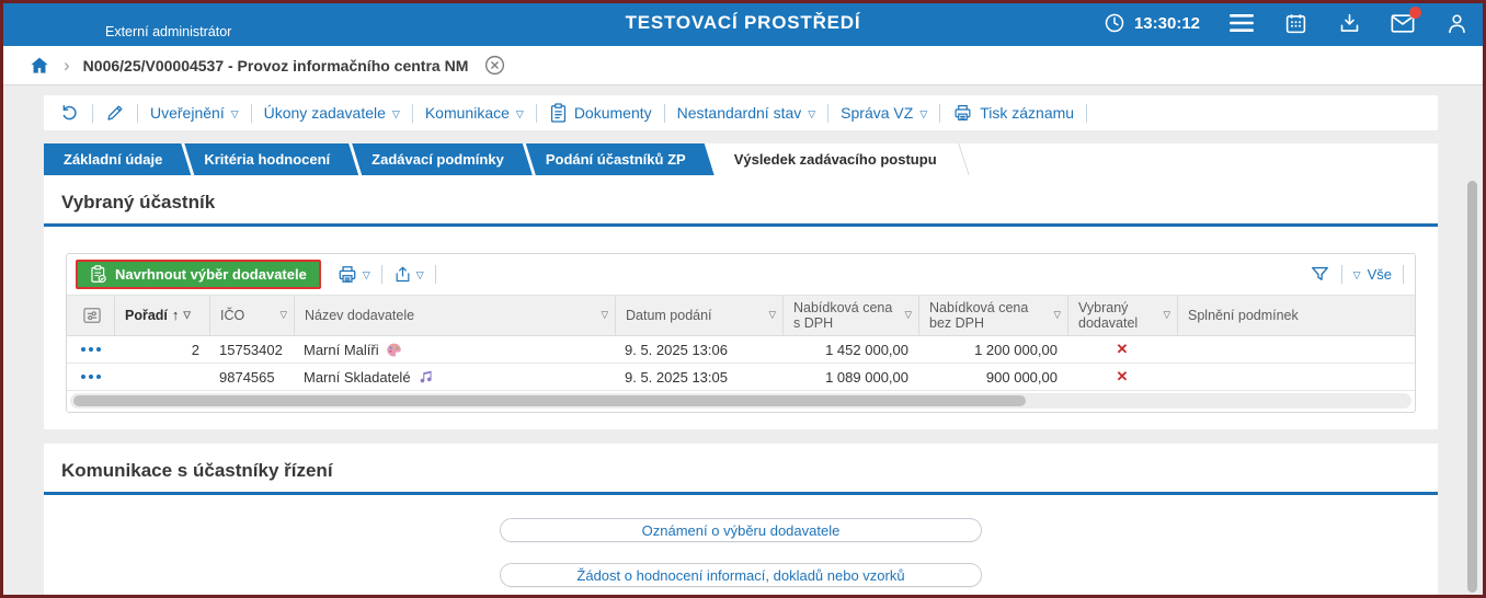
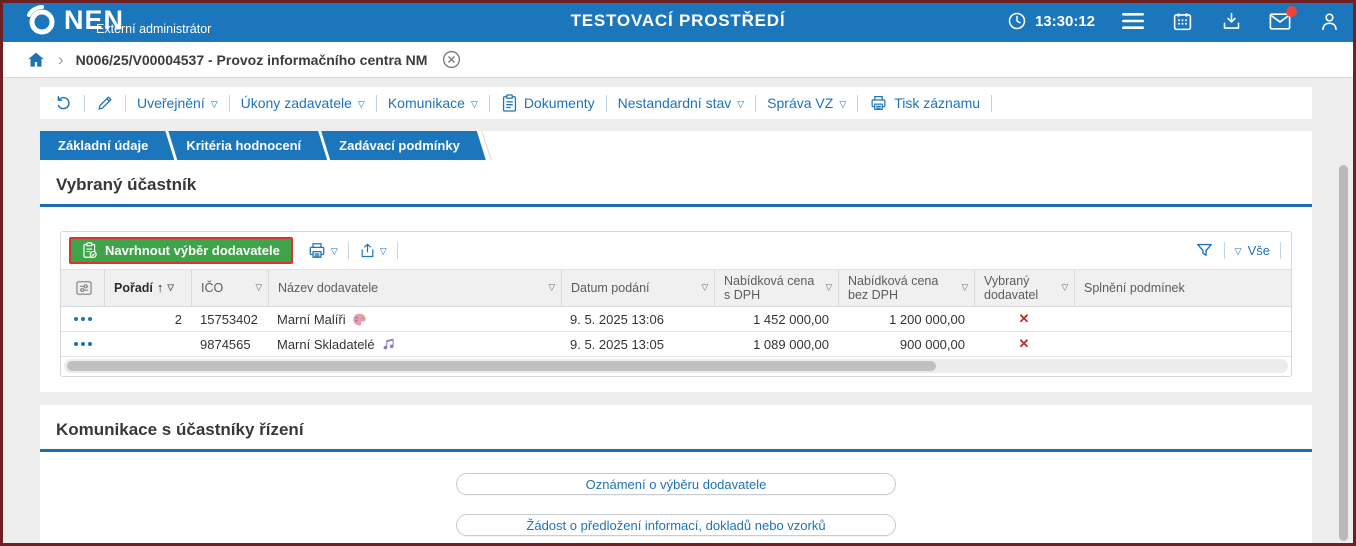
+ NEN
  Externí administrátor
  TESTOVACÍ PROSTŘEDÍ
  13:30:12
  ›
  N006/25/V00004537 - Provoz informačního centra NM
  Uveřejnění
  ▽
  Úkony zadavatele
  ▽
  Komunikace
  ▽
  Dokumenty
  Nestandardní stav
  ▽
  Správa VZ
  ▽
  Tisk záznamu
  Základní údaje
  Kritéria hodnocení
  Zadávací podmínky
- Podání účastníků ZP
- Výsledek zadávacího postupu
  Vybraný účastník
  Navrhnout výběr dodavatele
  ▽
  ▽
  ▽
  Vše
  Pořadí
  ↑
  ▽
  IČO
  ▽
  Název dodavatele
  ▽
  Datum podání
  ▽
  Nabídková cena s DPH
  ▽
  Nabídková cena bez DPH
  ▽
  Vybraný dodavatel
  ▽
  Splnění podmínek
  2
  15753402
  Marní Malíři
  9. 5. 2025 13:06
  1 452 000,00
  1 200 000,00
  ✕
  9874565
  Marní Skladatelé
  9. 5. 2025 13:05
  1 089 000,00
  900 000,00
  ✕
  Komunikace s účastníky řízení
  Oznámení o výběru dodavatele
- Žádost o hodnocení informací, dokladů nebo vzorků
+ Žádost o předložení informací, dokladů nebo vzorků
